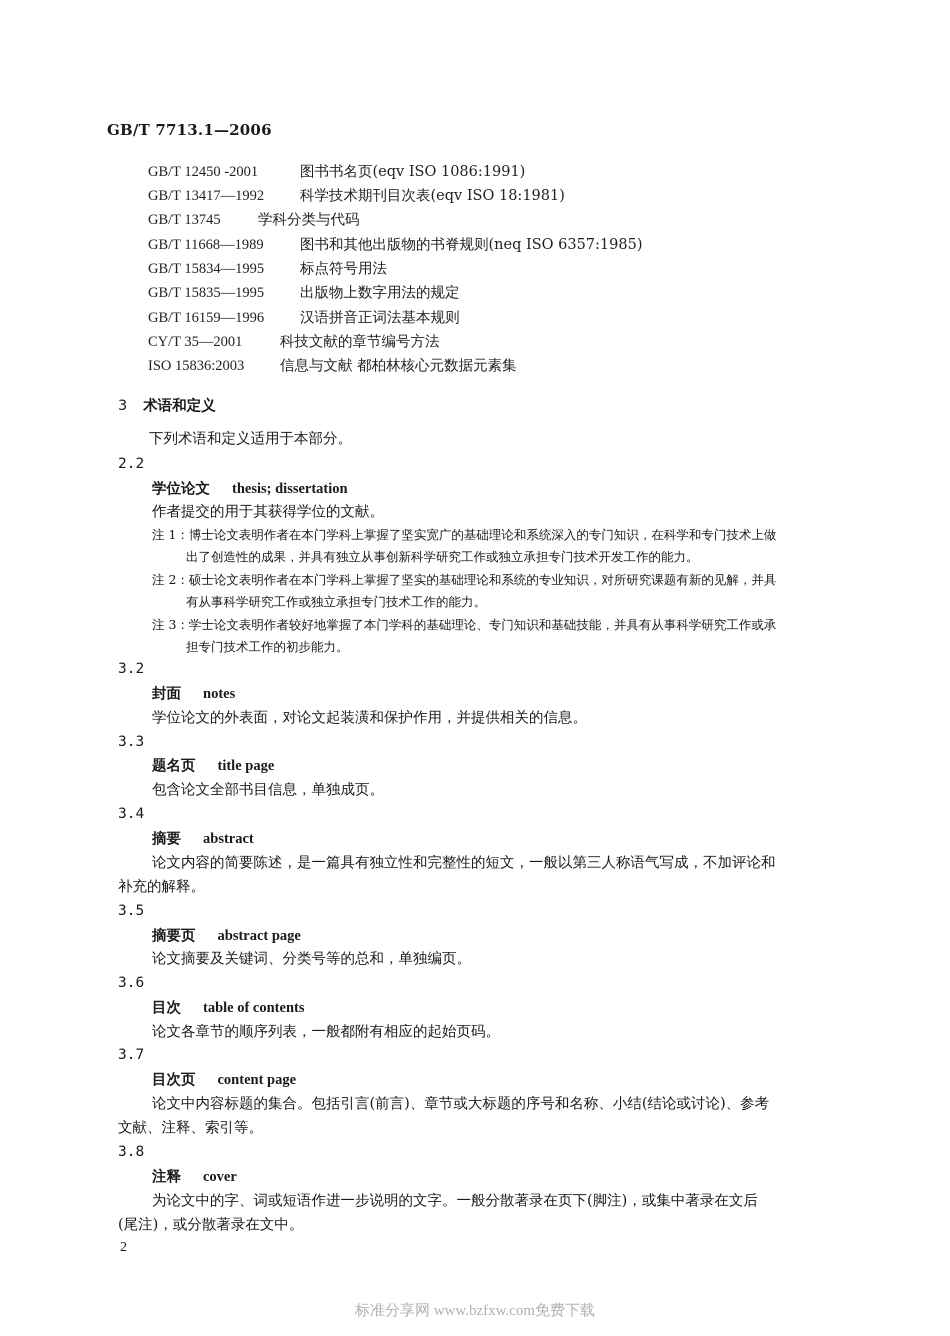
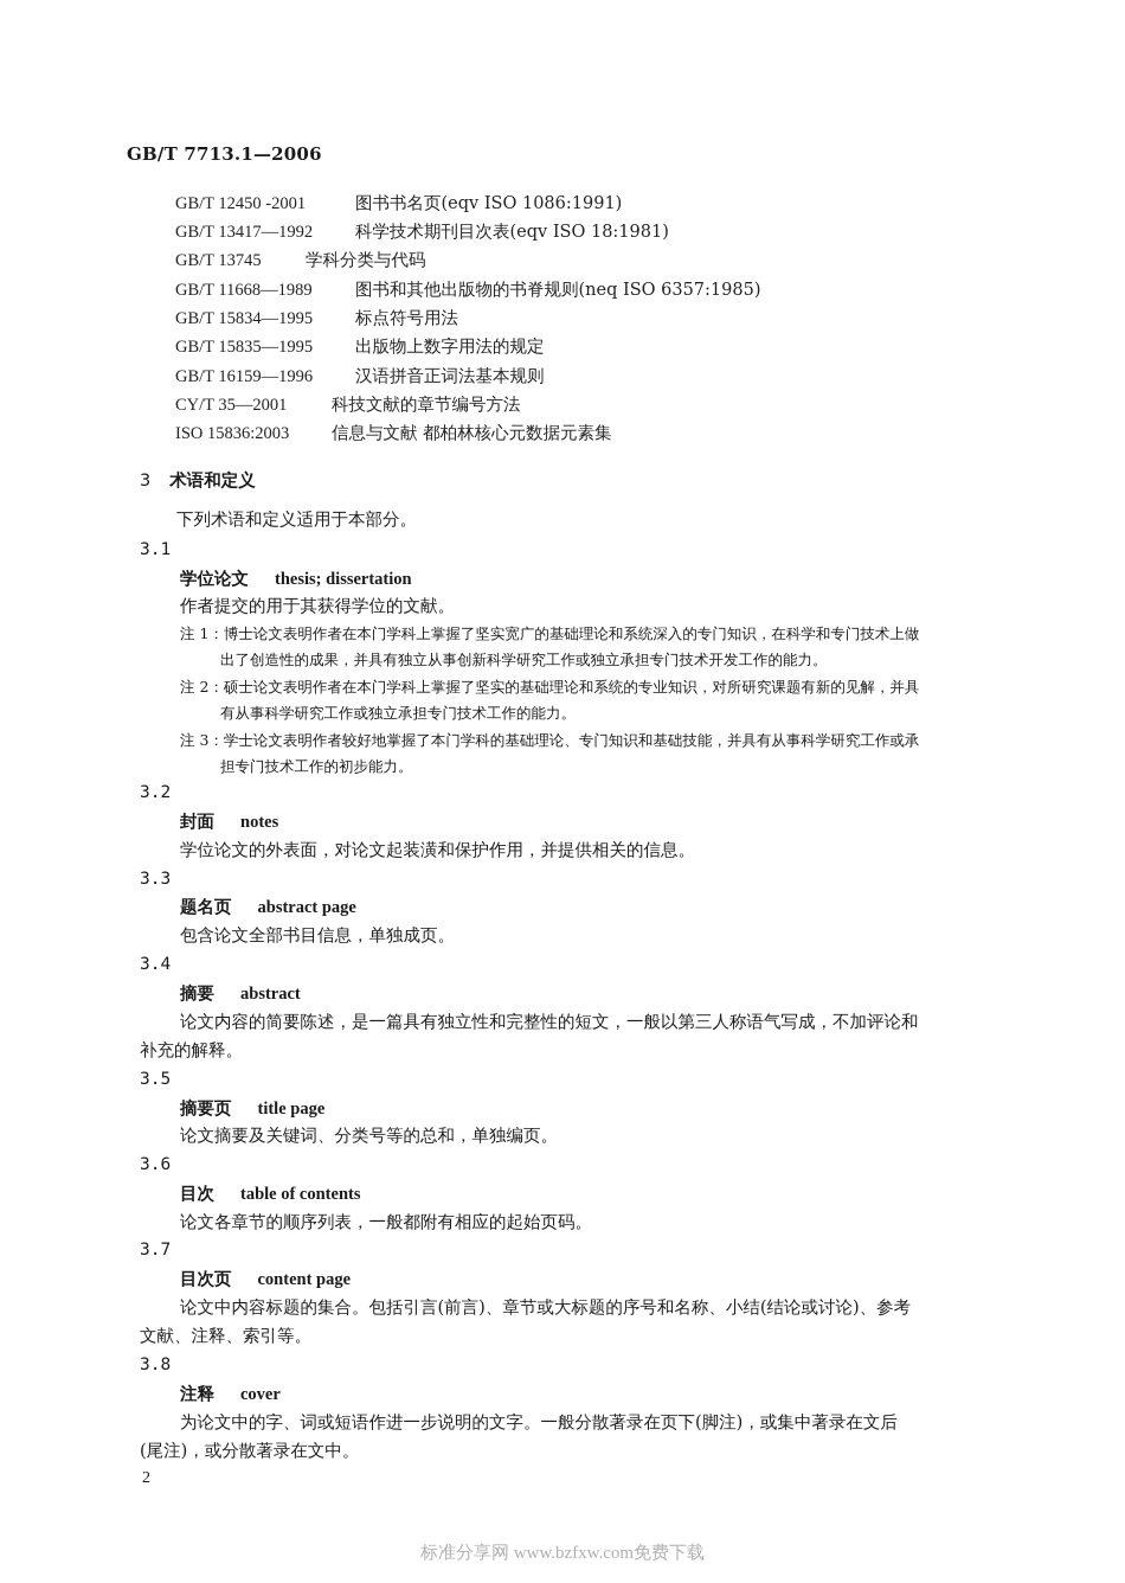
  GB/T 7713.1—2006
  GB/T 12450 -2001 图书书名页(eqv ISO 1086:1991)
  GB/T 13417—1992 科学技术期刊目次表(eqv ISO 18:1981)
  GB/T 13745 学科分类与代码
  GB/T 11668—1989 图书和其他出版物的书脊规则(neq ISO 6357:1985)
  GB/T 15834—1995 标点符号用法
  GB/T 15835—1995 出版物上数字用法的规定
  GB/T 16159—1996 汉语拼音正词法基本规则
  CY/T 35—2001 科技文献的章节编号方法
  ISO 15836:2003 信息与文献 都柏林核心元数据元素集
  3 术语和定义
  下列术语和定义适用于本部分。
- 2.2
+ 3.1
  学位论文 thesis; dissertation
  作者提交的用于其获得学位的文献。
  注 1：博士论文表明作者在本门学科上掌握了坚实宽广的基础理论和系统深入的专门知识，在科学和专门技术上做
  出了创造性的成果，并具有独立从事创新科学研究工作或独立承担专门技术开发工作的能力。
  注 2：硕士论文表明作者在本门学科上掌握了坚实的基础理论和系统的专业知识，对所研究课题有新的见解，并具
  有从事科学研究工作或独立承担专门技术工作的能力。
  注 3：学士论文表明作者较好地掌握了本门学科的基础理论、专门知识和基础技能，并具有从事科学研究工作或承
  担专门技术工作的初步能力。
  3.2
  封面 notes
  学位论文的外表面，对论文起装潢和保护作用，并提供相关的信息。
  3.3
- 题名页 title page
+ 题名页 abstract page
  包含论文全部书目信息，单独成页。
  3.4
  摘要 abstract
  论文内容的简要陈述，是一篇具有独立性和完整性的短文，一般以第三人称语气写成，不加评论和
  补充的解释。
  3.5
- 摘要页 abstract page
+ 摘要页 title page
  论文摘要及关键词、分类号等的总和，单独编页。
  3.6
  目次 table of contents
  论文各章节的顺序列表，一般都附有相应的起始页码。
  3.7
  目次页 content page
  论文中内容标题的集合。包括引言(前言)、章节或大标题的序号和名称、小结(结论或讨论)、参考
  文献、注释、索引等。
  3.8
  注释 cover
  为论文中的字、词或短语作进一步说明的文字。一般分散著录在页下(脚注)，或集中著录在文后
  (尾注)，或分散著录在文中。
  2
  标准分享网 www.bzfxw.com免费下载
